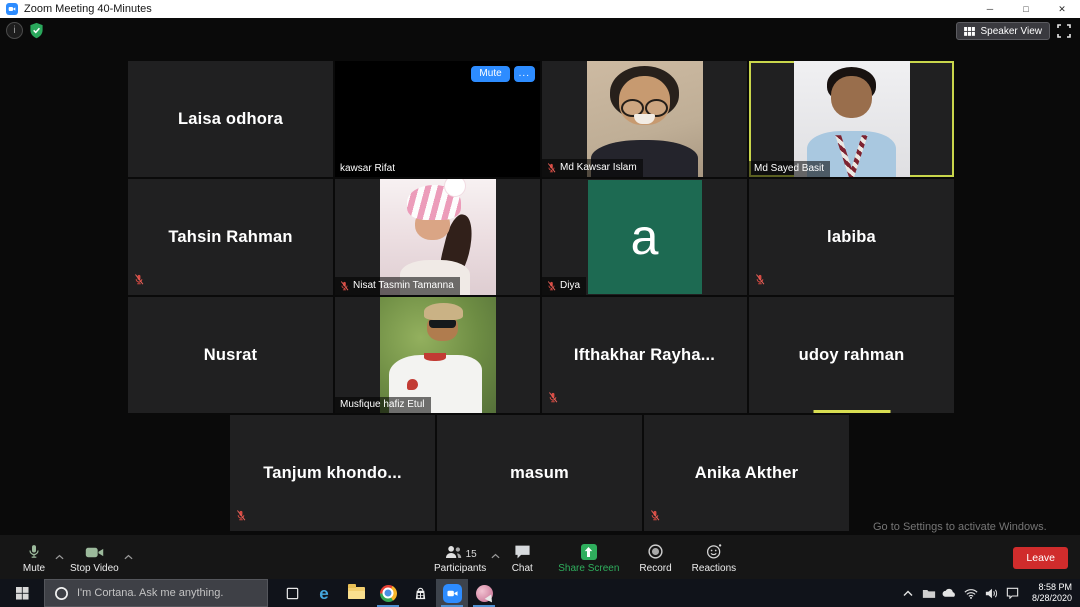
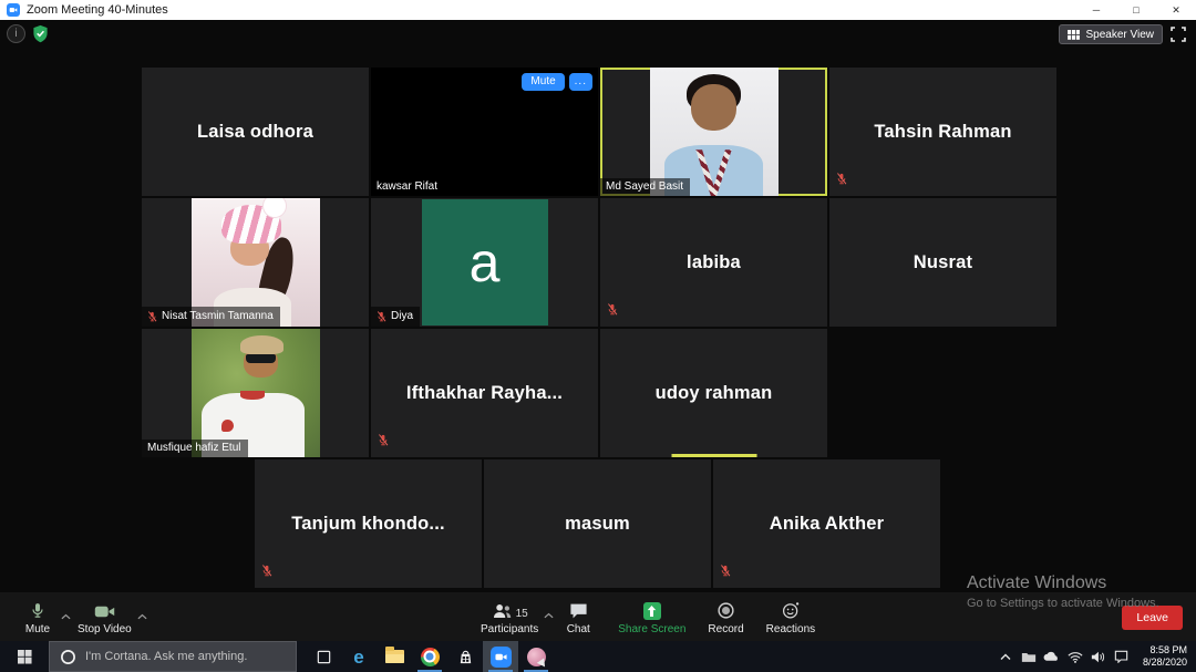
  Zoom Meeting 40-Minutes
  ─
  □
  ✕
  i
  Speaker View
  Laisa odhora
  Mute
  ...
  kawsar Rifat
- Md Kawsar Islam
  Md Sayed Basit
  Tahsin Rahman
  Nisat Tasmin Tamanna
  a
  Diya
  labiba
  Nusrat
  Musfique hafiz Etul
  Ifthakhar Rayha...
  udoy rahman
  Tanjum khondo...
  masum
  Anika Akther
+ Activate Windows
  Go to Settings to activate Windows.
  Mute
  Stop Video
  15
  Participants
  Chat
  Share Screen
  Record
  Reactions
  Leave
  I'm Cortana. Ask me anything.
  e
  8:58 PM
  8/28/2020
